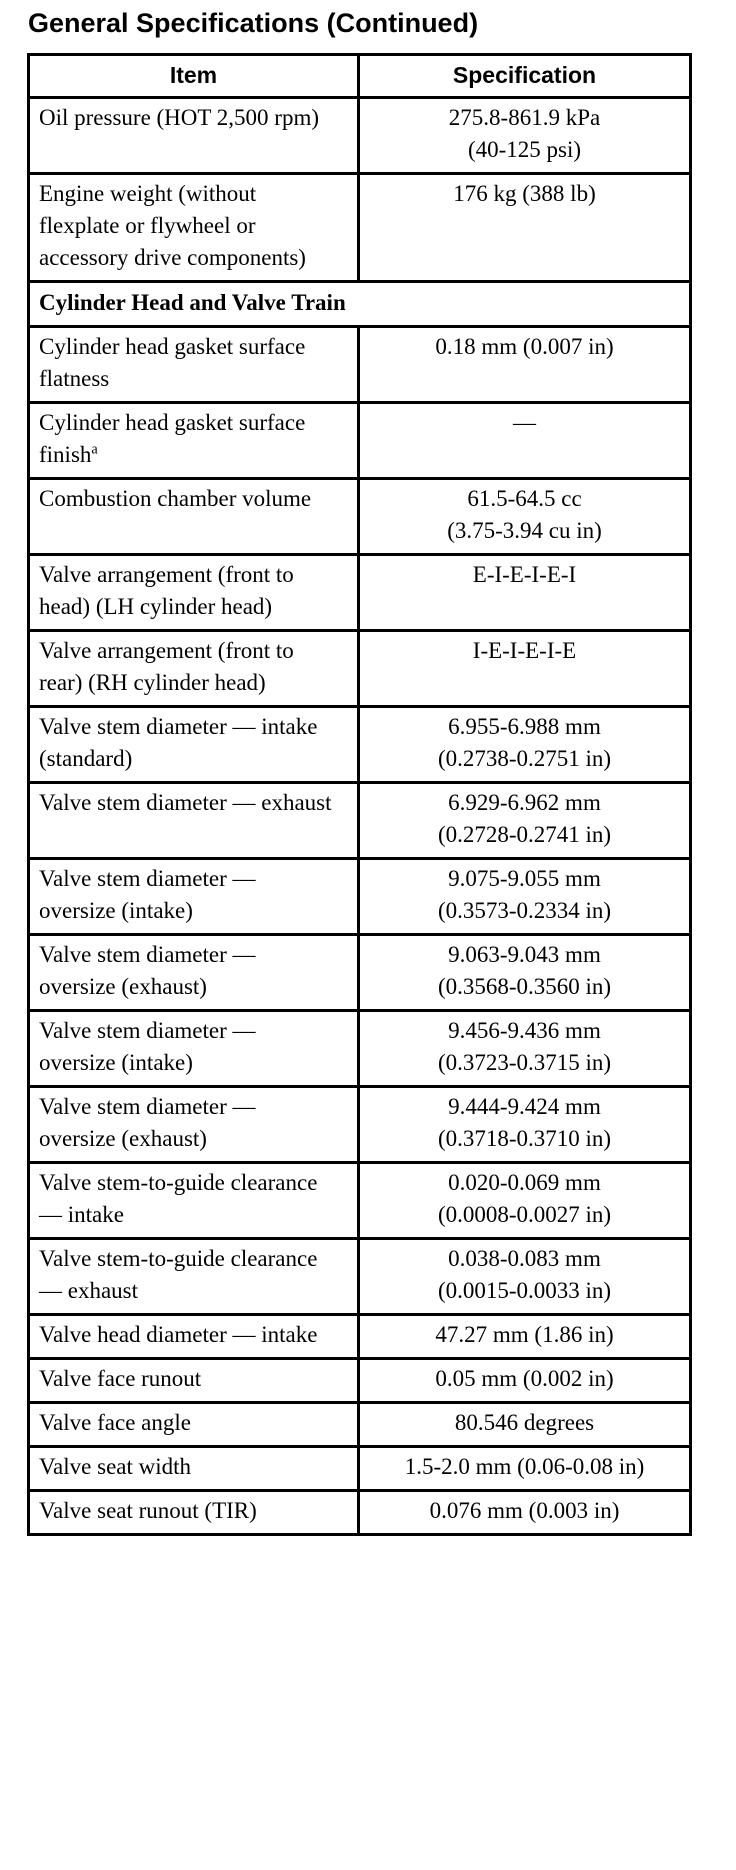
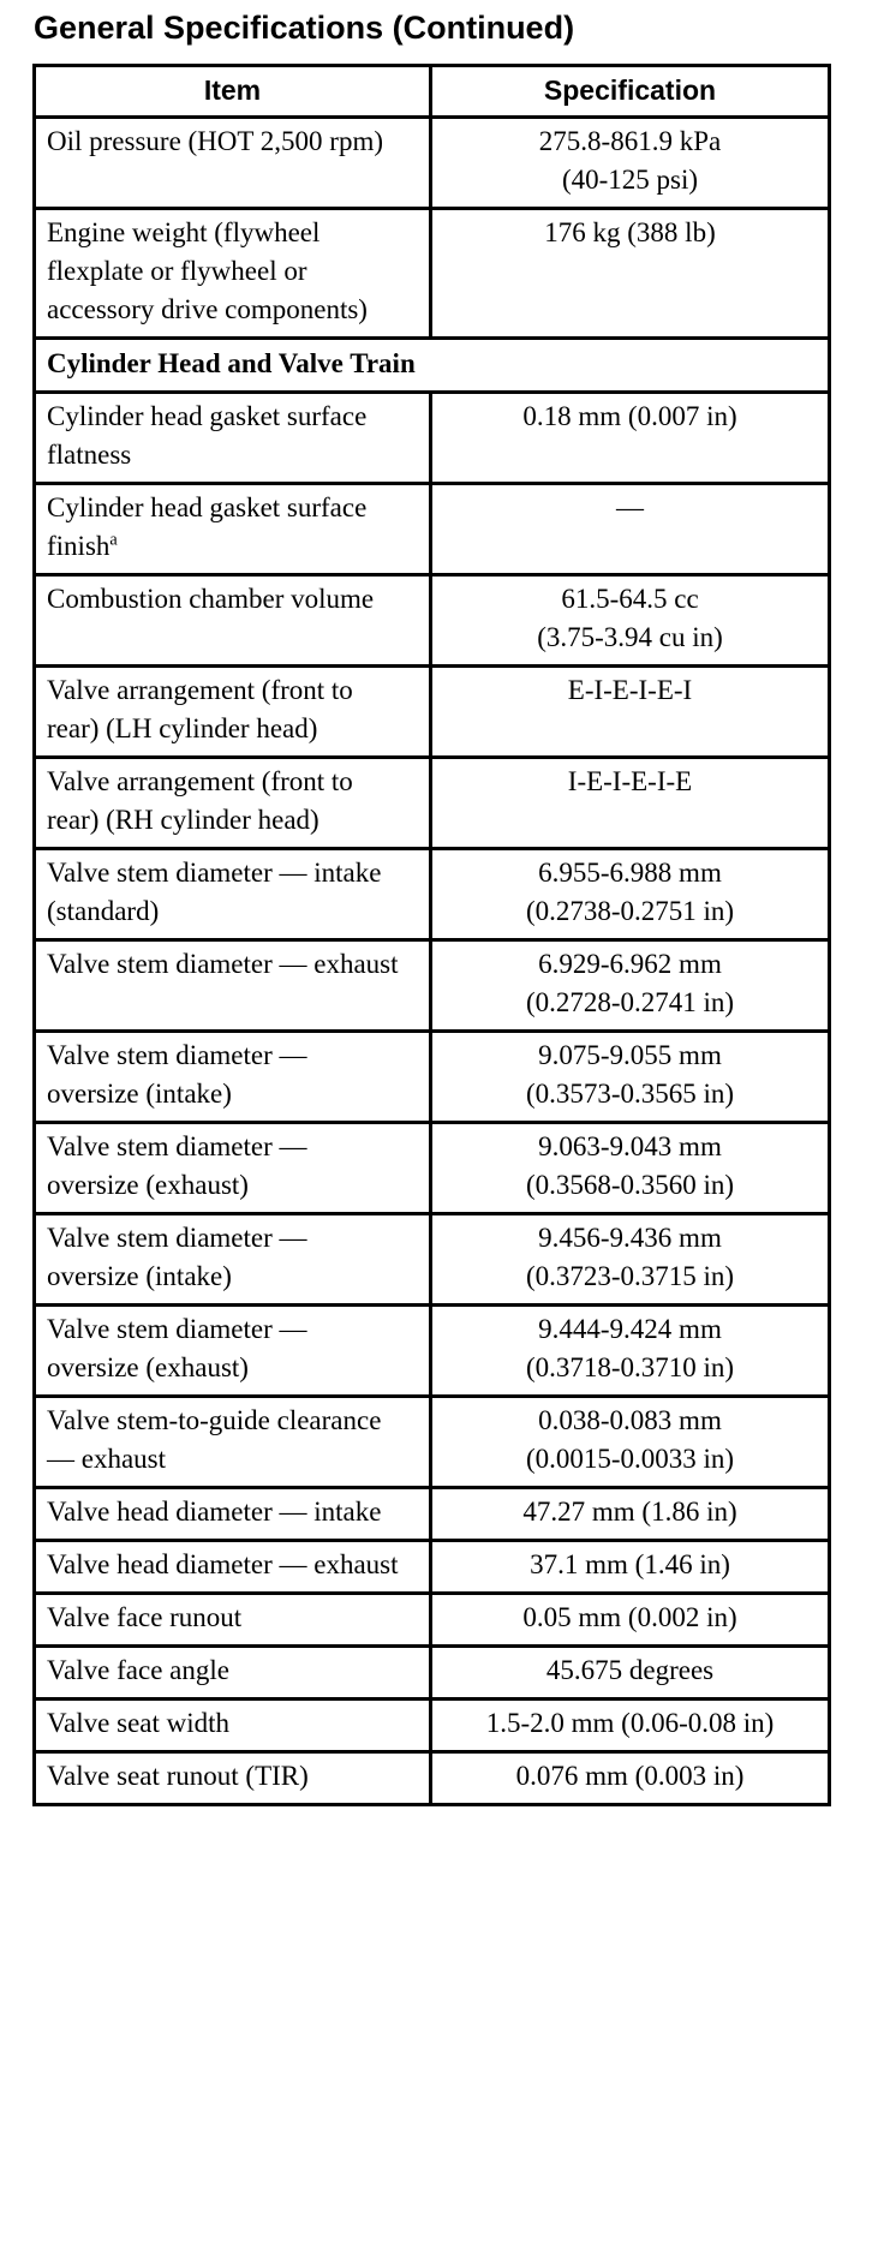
  General Specifications (Continued)
  Item	Specification
  Oil pressure (HOT 2,500 rpm)	275.8-861.9 kPa(40-125 psi)
- Engine weight (without flexplate or flywheel or accessory drive components)	176 kg (388 lb)
+ Engine weight (flywheel flexplate or flywheel or accessory drive components)	176 kg (388 lb)
  Cylinder Head and Valve Train
  Cylinder head gasket surface flatness	0.18 mm (0.007 in)
  Cylinder head gasket surface finisha	—
  Combustion chamber volume	61.5-64.5 cc(3.75-3.94 cu in)
- Valve arrangement (front to head) (LH cylinder head)	E-I-E-I-E-I
+ Valve arrangement (front to rear) (LH cylinder head)	E-I-E-I-E-I
  Valve arrangement (front to rear) (RH cylinder head)	I-E-I-E-I-E
  Valve stem diameter — intake (standard)	6.955-6.988 mm(0.2738-0.2751 in)
  Valve stem diameter — exhaust	6.929-6.962 mm(0.2728-0.2741 in)
- Valve stem diameter — oversize (intake)	9.075-9.055 mm(0.3573-0.2334 in)
+ Valve stem diameter — oversize (intake)	9.075-9.055 mm(0.3573-0.3565 in)
  Valve stem diameter — oversize (exhaust)	9.063-9.043 mm(0.3568-0.3560 in)
  Valve stem diameter — oversize (intake)	9.456-9.436 mm(0.3723-0.3715 in)
  Valve stem diameter — oversize (exhaust)	9.444-9.424 mm(0.3718-0.3710 in)
- Valve stem-to-guide clearance — intake	0.020-0.069 mm(0.0008-0.0027 in)
  Valve stem-to-guide clearance — exhaust	0.038-0.083 mm(0.0015-0.0033 in)
  Valve head diameter — intake	47.27 mm (1.86 in)
+ Valve head diameter — exhaust	37.1 mm (1.46 in)
  Valve face runout	0.05 mm (0.002 in)
- Valve face angle	80.546 degrees
+ Valve face angle	45.675 degrees
  Valve seat width	1.5-2.0 mm (0.06-0.08 in)
  Valve seat runout (TIR)	0.076 mm (0.003 in)
